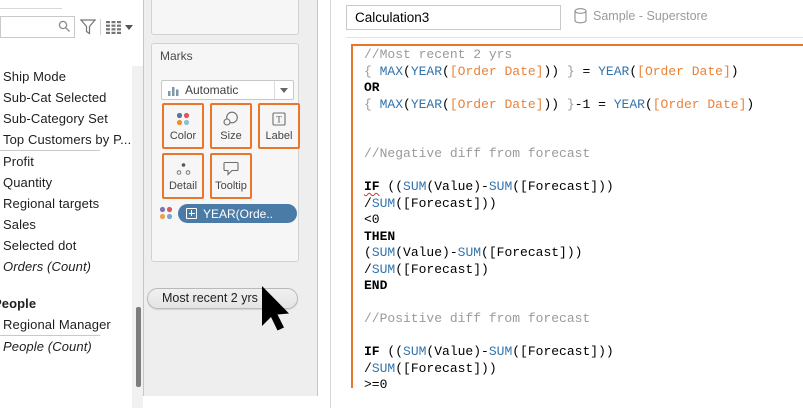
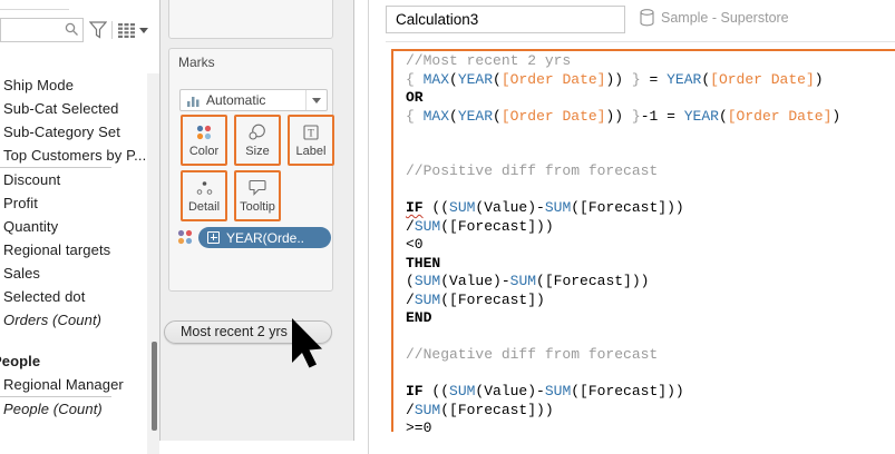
  Ship Mode
  Sub-Cat Selected
  Sub-Category Set
  Top Customers by P...
+ Discount
  Profit
  Quantity
  Regional targets
  Sales
  Selected dot
  Orders (Count)
  eople
  Regional Manager
  People (Count)
  Marks
  Automatic
  Color
  Size
  T
  Label
  Detail
  Tooltip
  YEAR(Orde..
  Most recent 2 yrs
  Calculation3
  Sample - Superstore
  //Most recent 2 yrs
  { MAX(YEAR([Order Date])) } = YEAR([Order Date])
  OR
  { MAX(YEAR([Order Date])) }-1 = YEAR([Order Date])
- //Negative diff from forecast
+ //Positive diff from forecast
  IF ((SUM(Value)-SUM([Forecast]))
  /SUM([Forecast]))
  <0
  THEN
  (SUM(Value)-SUM([Forecast]))
  /SUM([Forecast])
  END
- //Positive diff from forecast
+ //Negative diff from forecast
  IF ((SUM(Value)-SUM([Forecast]))
  /SUM([Forecast]))
  >=0
